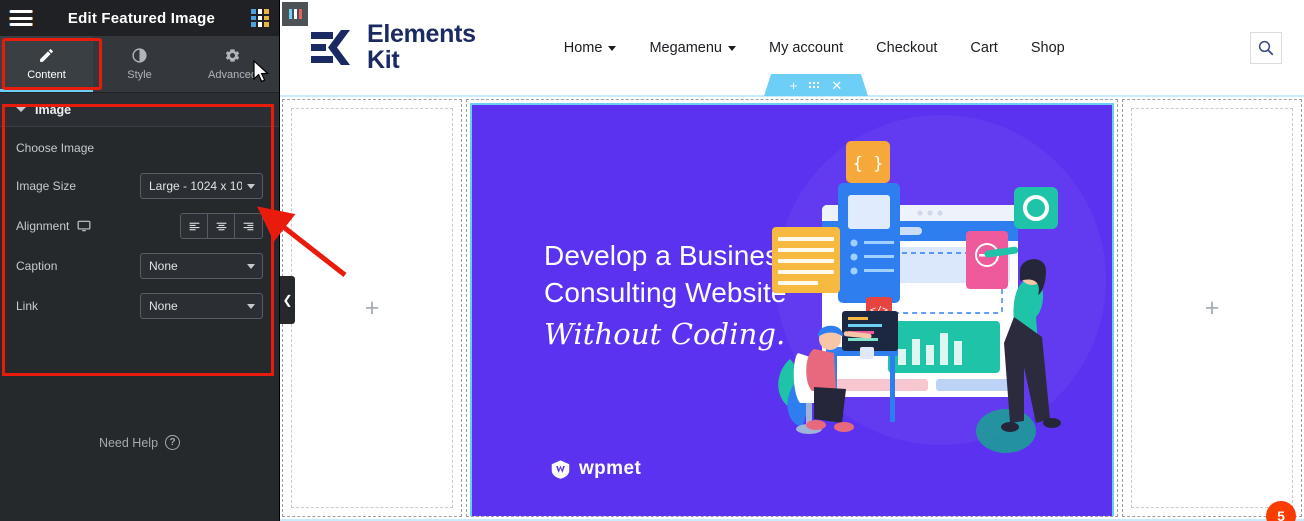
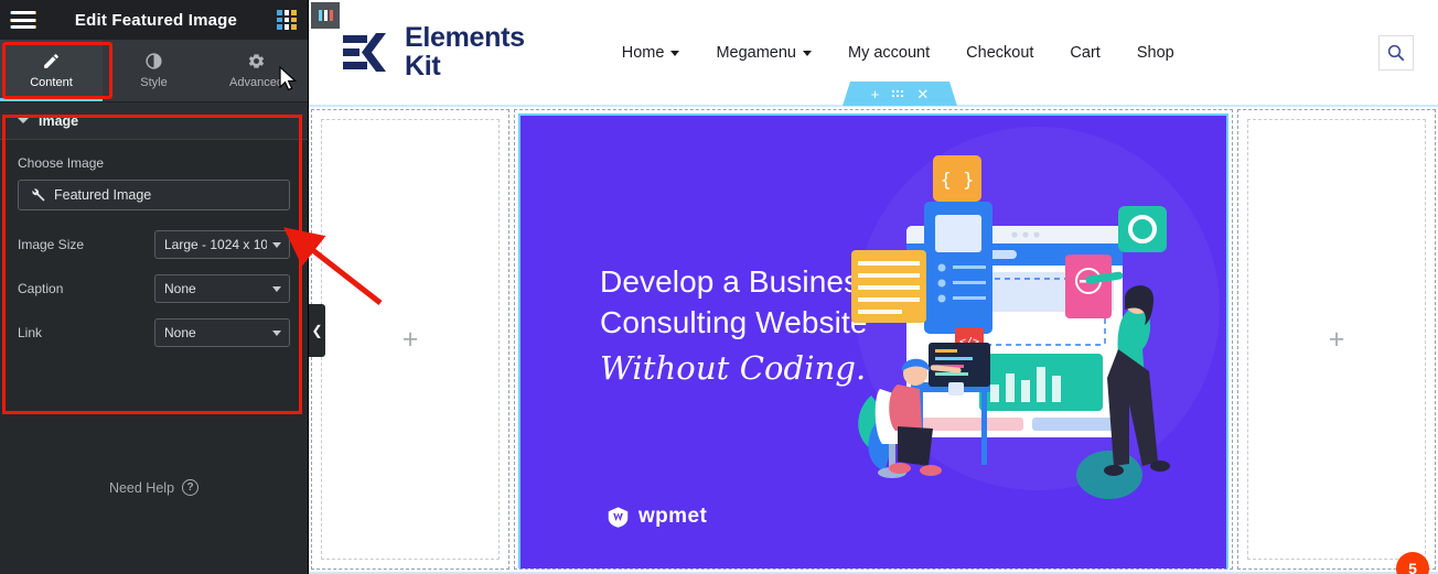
  Edit Featured Image
  Content
  Style
  Advance
  Image
  Choose Image
+ Featured Image
  Image Size
  Large - 1024 x 10
- Alignment
  Caption
  None
  Link
  None
  Need Help
  ?
  Elements
  Kit
  Home
  Megamenu
  My account
  Checkout
  Cart
  Shop
  +
  ✕
  +
  Develop a Busine
  Consulting Websit
  Without Coding.
  { }
  </>
  wpmet
  +
  ❮
  5
